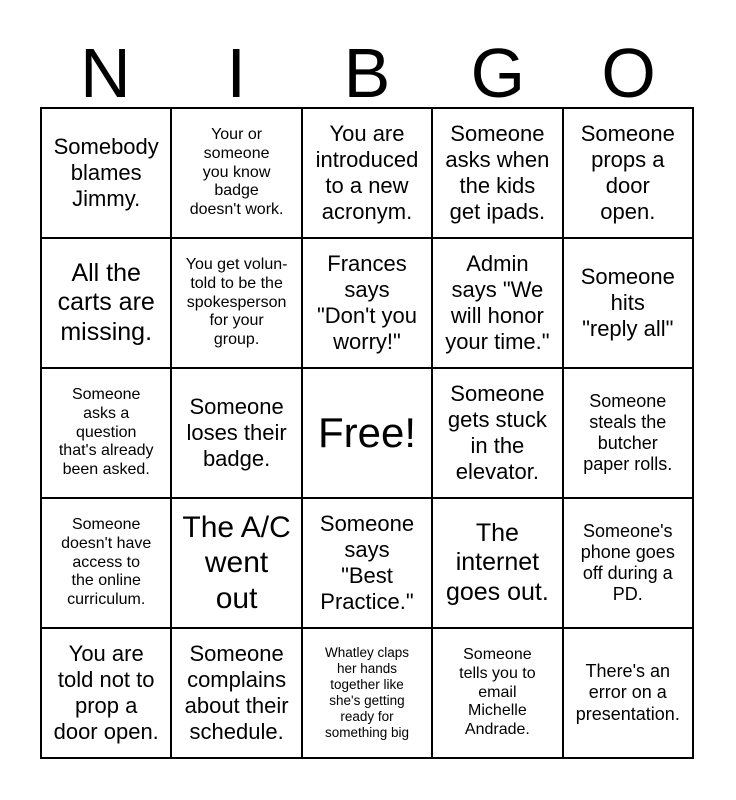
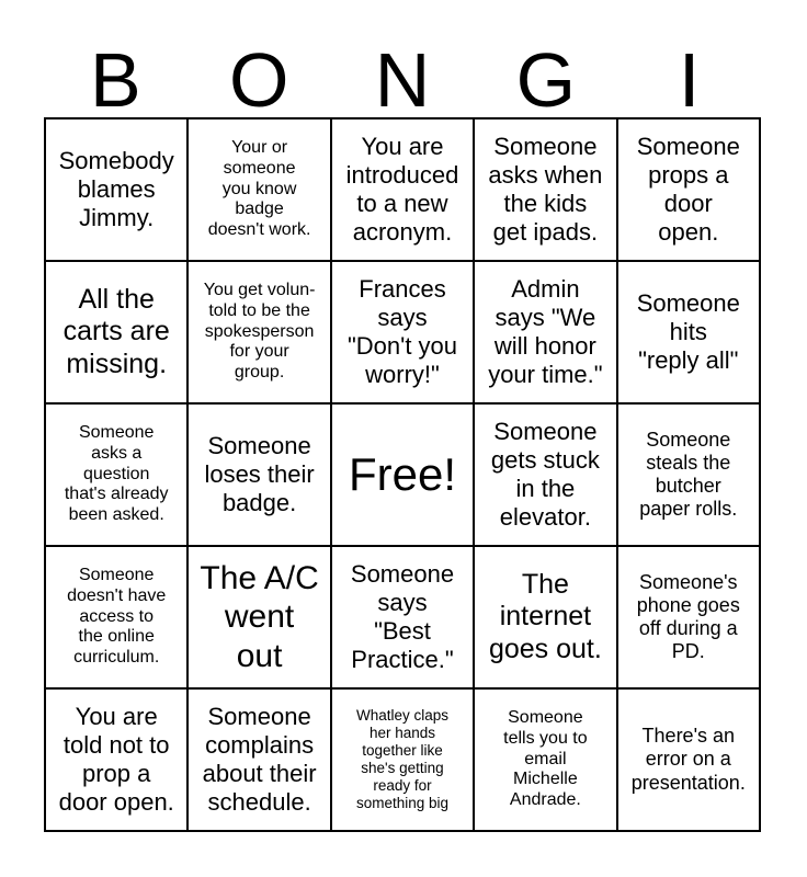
- N
+ B
- I
+ O
- B
+ N
  G
- O
+ I
  Somebody
  blames
  Jimmy.
  Your or
  someone
  you know
  badge
  doesn't work.
  You are
  introduced
  to a new
  acronym.
  Someone
  asks when
  the kids
  get ipads.
  Someone
  props a
  door
  open.
  All the
  carts are
  missing.
  You get volun-
  told to be the
  spokesperson
  for your
  group.
  Frances
  says
  "Don't you
  worry!"
  Admin
  says "We
  will honor
  your time."
  Someone
  hits
  "reply all"
  Someone
  asks a
  question
  that's already
  been asked.
  Someone
  loses their
  badge.
  Free!
  Someone
  gets stuck
  in the
  elevator.
  Someone
  steals the
  butcher
  paper rolls.
  Someone
  doesn't have
  access to
  the online
  curriculum.
  The A/C
  went
  out
  Someone
  says
  "Best
  Practice."
  The
  internet
  goes out.
  Someone's
  phone goes
  off during a
  PD.
  You are
  told not to
  prop a
  door open.
  Someone
  complains
  about their
  schedule.
  Whatley claps
  her hands
  together like
  she's getting
  ready for
  something big
  Someone
  tells you to
  email
  Michelle
  Andrade.
  There's an
  error on a
  presentation.
